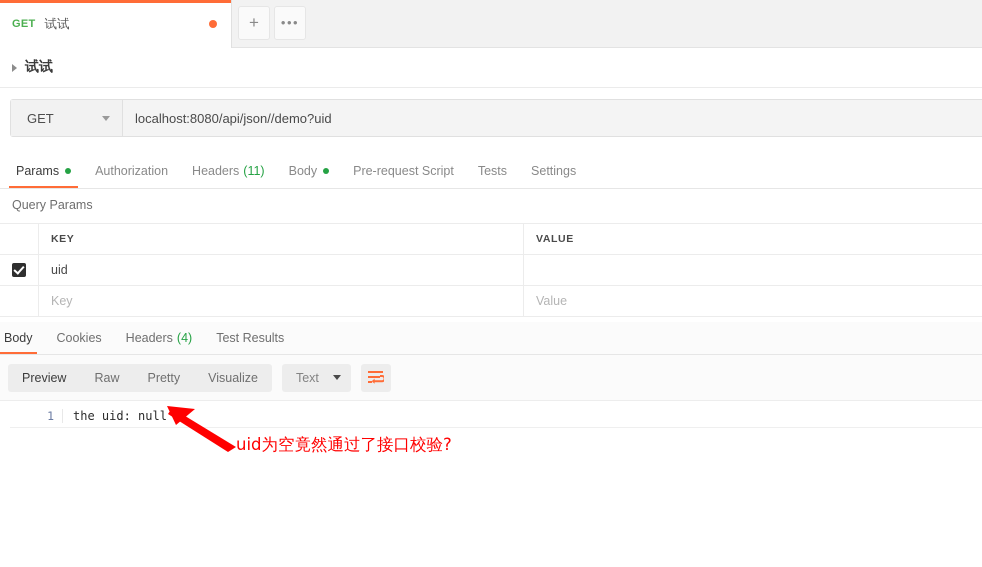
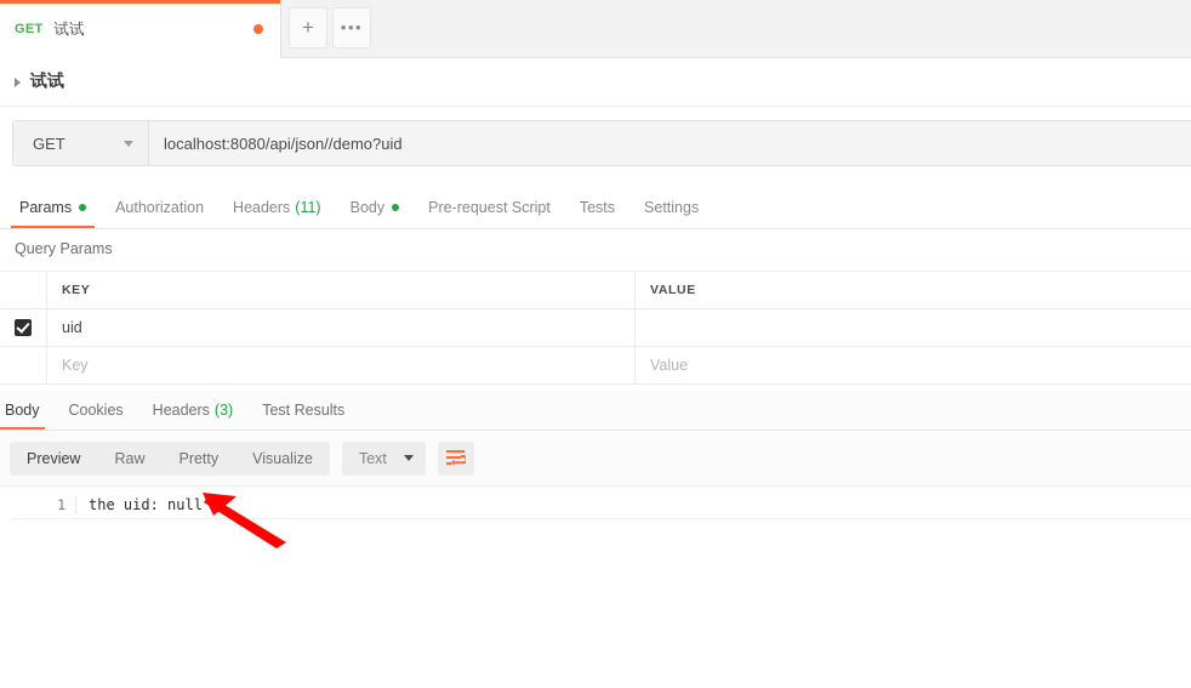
  GET
  试试
  +
  •••
  试试
  GET
  localhost:8080/api/json//demo?uid
  Params
  Authorization
  Headers
  (11)
  Body
  Pre-request Script
  Tests
  Settings
  Query Params
  KEY
  VALUE
  uid
  Key
  Value
  Body
  Cookies
  Headers
- (4)
+ (3)
  Test Results
  Preview
  Raw
  Pretty
  Visualize
  Text
  1
  the uid: null
- uid为空竟然通过了接口校验?
